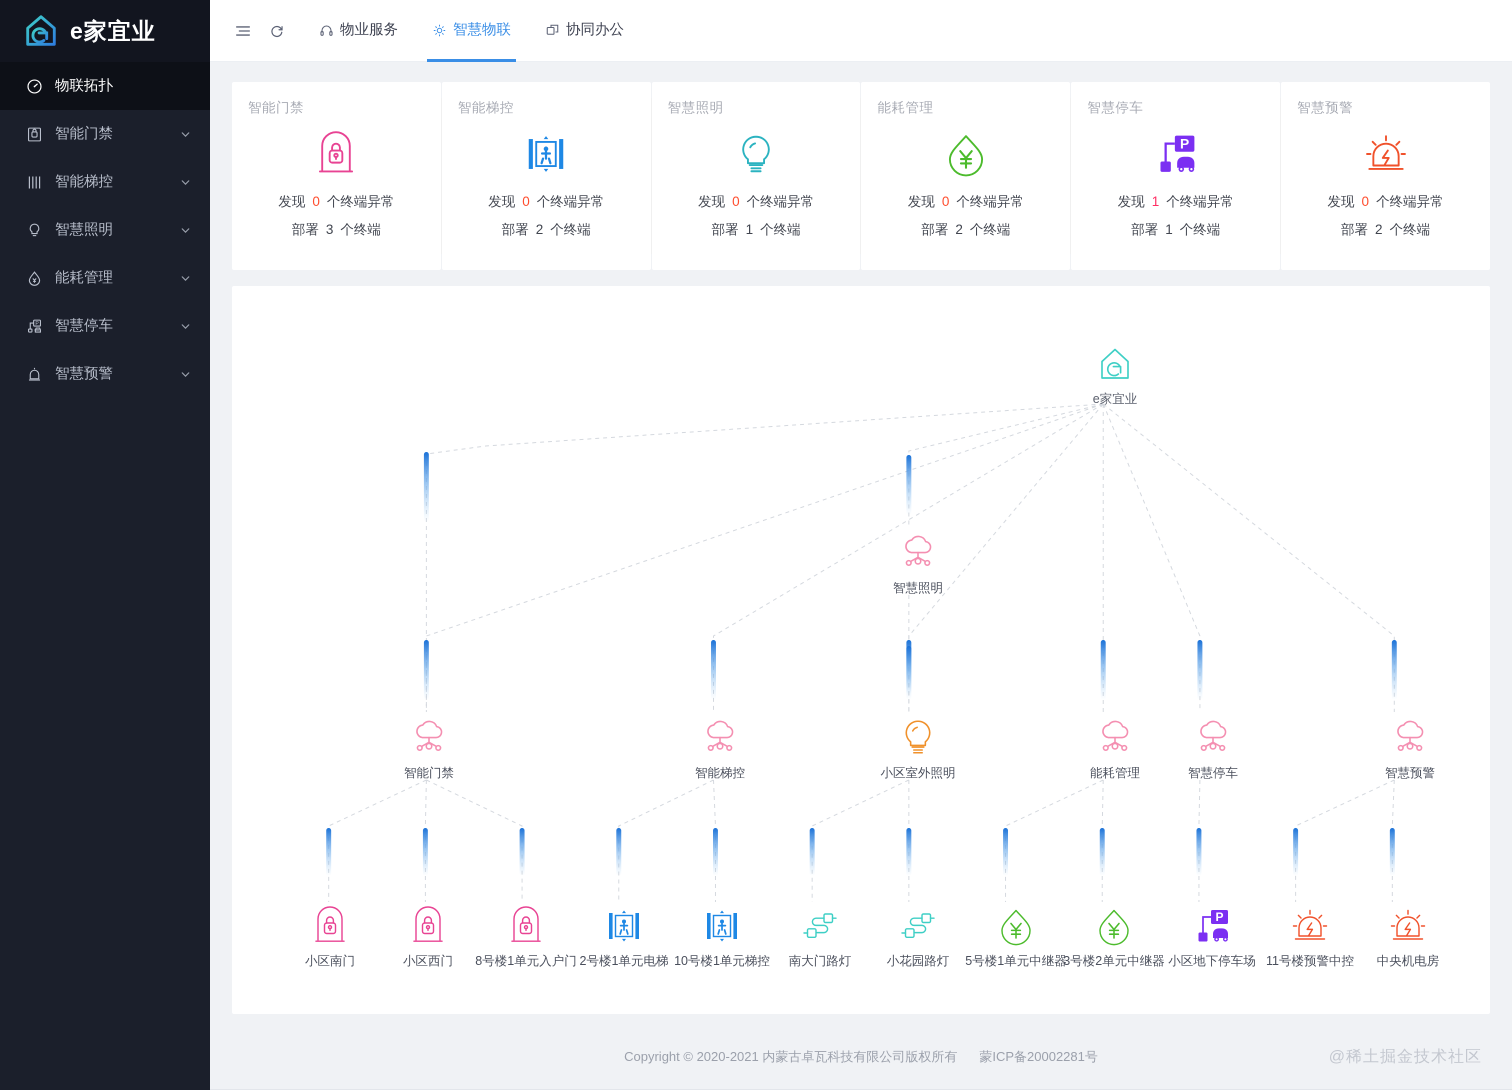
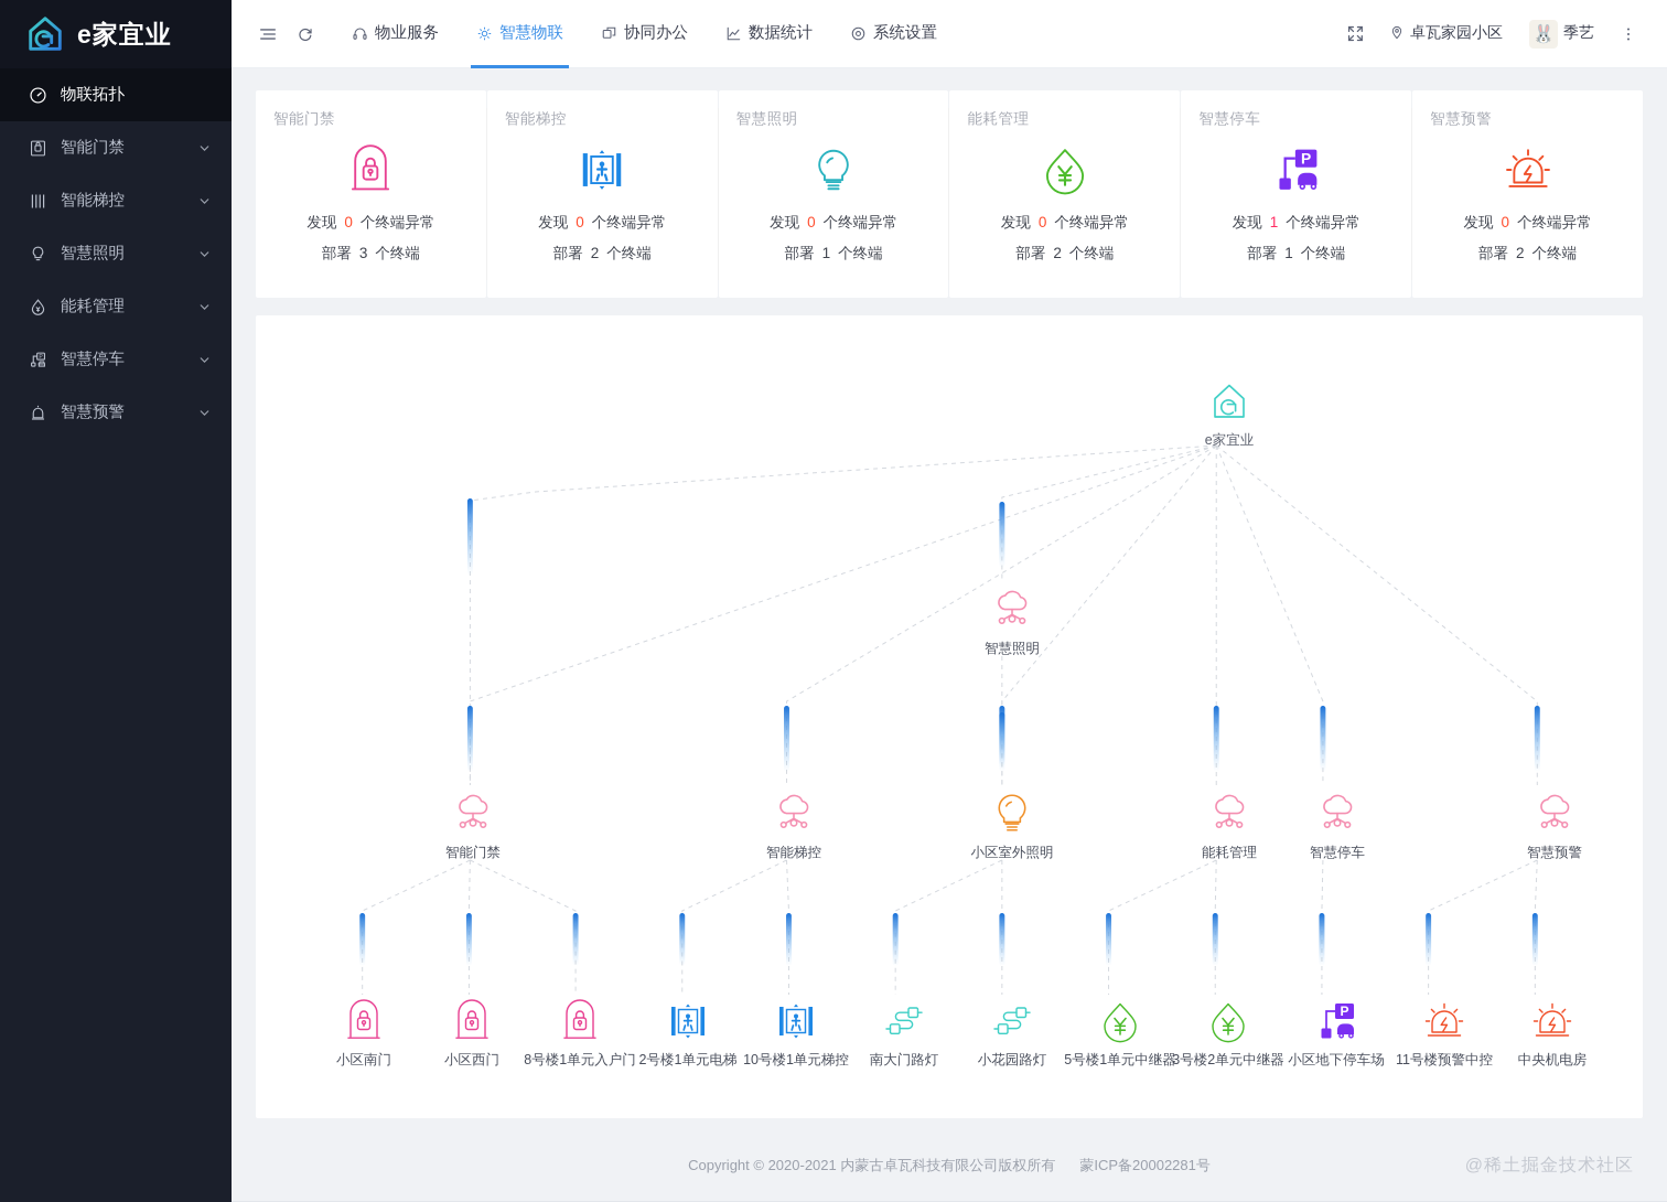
  e家宜业
  物联拓扑
  智能门禁
  智能梯控
  智慧照明
  能耗管理
  智慧停车
  智慧预警
  物业服务
  智慧物联
  协同办公
+ 数据统计
+ 系统设置
+ 卓瓦家园小区
+ 🐰
+ 季艺
  智能门禁
  发现
  0
  个终端异常
  部署
  3
  个终端
  智能梯控
  发现
  0
  个终端异常
  部署
  2
  个终端
  智慧照明
  发现
  0
  个终端异常
  部署
  1
  个终端
  能耗管理
  发现
  0
  个终端异常
  部署
  2
  个终端
  智慧停车
  P
  发现
  1
  个终端异常
  部署
  1
  个终端
  智慧预警
  发现
  0
  个终端异常
  部署
  2
  个终端
  e家宜业
  智能门禁
  智能梯控
  智慧照明
  小区室外照明
  能耗管理
  智慧停车
  智慧预警
  小区南门
  小区西门
  8号楼1单元入户门
  2号楼1单元电梯
  10号楼1单元梯控
  南大门路灯
  小花园路灯
  5号楼1单元中继器
  3号楼2单元中继器
  P
  小区地下停车场
  11号楼预警中控
  中央机电房
  Copyright © 2020-2021 内蒙古卓瓦科技有限公司版权所有
  蒙ICP备20002281号
  @稀土掘金技术社区
